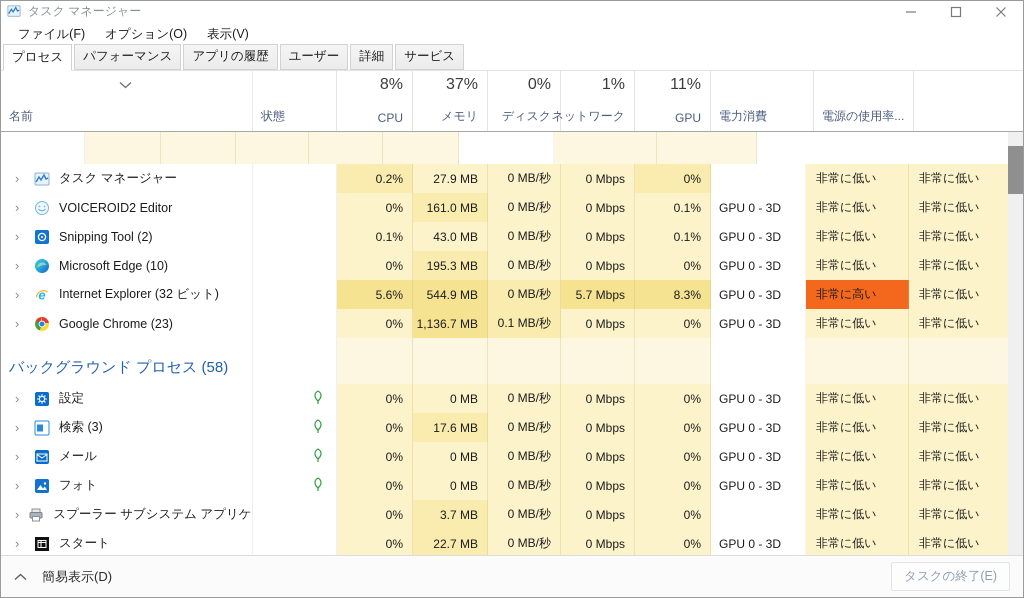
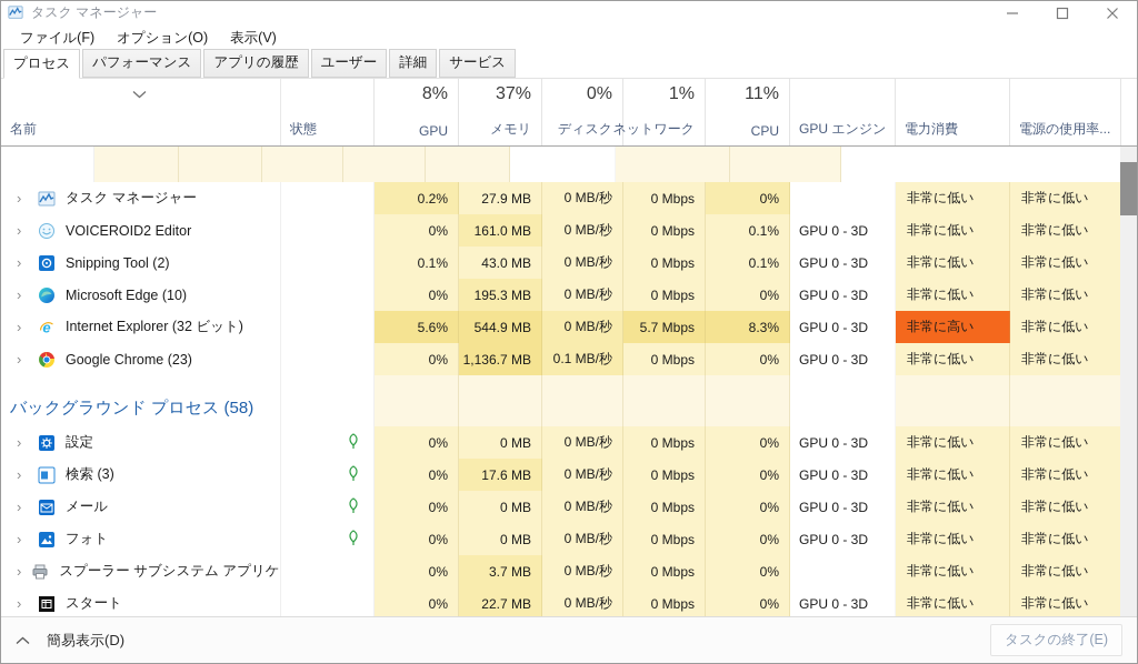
  タスク マネージャー
  ファイル(F)
  オプション(O)
  表示(V)
  プロセス
  パフォーマンス
  アプリの履歴
  ユーザー
  詳細
  サービス
  名前
  状態
  8%
- CPU
+ GPU
  37%
  メモリ
  0%
  ディスク
  1%
  ネットワーク
  11%
- GPU
+ CPU
+ GPU エンジン
  電力消費
  電源の使用率...
  ›
  タスク マネージャー
  0.2%
  27.9 MB
  0 MB/秒
  0 Mbps
  0%
  非常に低い
  非常に低い
  ›
  VOICEROID2 Editor
  0%
  161.0 MB
  0 MB/秒
  0 Mbps
  0.1%
  GPU 0 - 3D
  非常に低い
  非常に低い
  ›
  Snipping Tool (2)
  0.1%
  43.0 MB
  0 MB/秒
  0 Mbps
  0.1%
  GPU 0 - 3D
  非常に低い
  非常に低い
  ›
  Microsoft Edge (10)
  0%
  195.3 MB
  0 MB/秒
  0 Mbps
  0%
  GPU 0 - 3D
  非常に低い
  非常に低い
  ›
  e
  Internet Explorer (32 ビット)
  5.6%
  544.9 MB
  0 MB/秒
  5.7 Mbps
  8.3%
  GPU 0 - 3D
  非常に高い
  非常に低い
  ›
  Google Chrome (23)
  0%
  1,136.7 MB
  0.1 MB/秒
  0 Mbps
  0%
  GPU 0 - 3D
  非常に低い
  非常に低い
  バックグラウンド プロセス (58)
  ›
  設定
  0%
  0 MB
  0 MB/秒
  0 Mbps
  0%
  GPU 0 - 3D
  非常に低い
  非常に低い
  ›
  検索 (3)
  0%
  17.6 MB
  0 MB/秒
  0 Mbps
  0%
  GPU 0 - 3D
  非常に低い
  非常に低い
  ›
  メール
  0%
  0 MB
  0 MB/秒
  0 Mbps
  0%
  GPU 0 - 3D
  非常に低い
  非常に低い
  ›
  フォト
  0%
  0 MB
  0 MB/秒
  0 Mbps
  0%
  GPU 0 - 3D
  非常に低い
  非常に低い
  ›
  スプーラー サブシステム アプリケ
  0%
  3.7 MB
  0 MB/秒
  0 Mbps
  0%
  非常に低い
  非常に低い
  ›
  スタート
  0%
  22.7 MB
  0 MB/秒
  0 Mbps
  0%
  GPU 0 - 3D
  非常に低い
  非常に低い
  簡易表示(D)
  タスクの終了(E)
